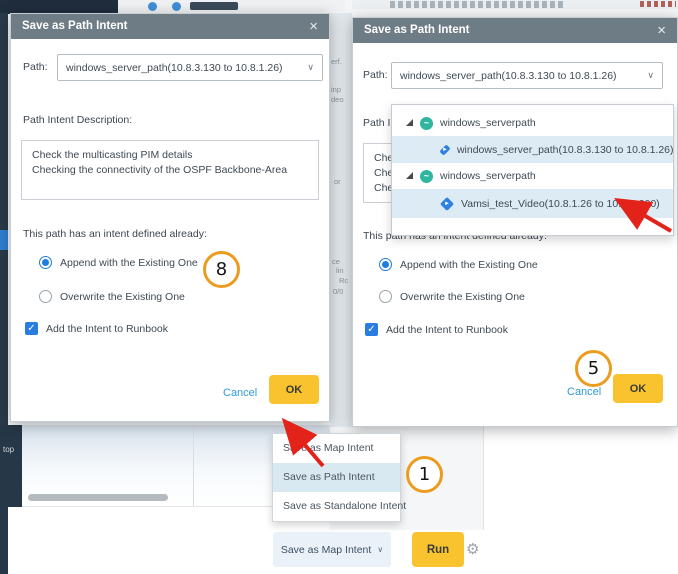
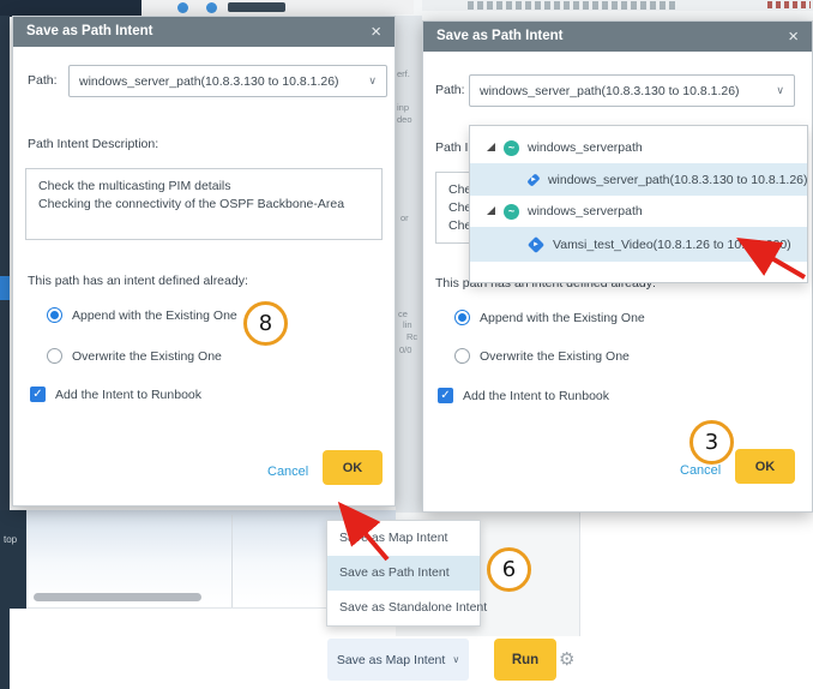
  erf.
  inp
  deo
  or
  ce
  lin
  Rc
  0/0
  top
  Save as Map Intent
  Save as Path Intent
  Save as Standalone Intent
  Save as Map Intent
  ∨
  Run
  ⚙
  Save as Path Intent
  ×
  Path:
  windows_server_path(10.8.3.130 to 10.8.1.26)
  ∨
  Path Intent Description:
  Check the multicasting PIM details
  Checking the connectivity of the OSPF Backbone-Area
  This path has an intent defined already:
  Append with the Existing One
  Overwrite the Existing One
  ✓
  Add the Intent to Runbook
  Cancel
  OK
  Save as Path Intent
  ×
  Path:
  windows_server_path(10.8.3.130 to 10.8.1.26)
  ∨
  ~
  windows_serverpath
  windows_server_path(10.8.3.130 to 10.8.1.26)
  ~
  windows_serverpath
  Vamsi_test_Video(10.8.1.26 to 10..3.200)
  This path has an intent defined already:
  Append with the Existing One
  Overwrite the Existing One
  ✓
  Add the Intent to Runbook
  Cancel
  OK
- 1
+ 6
  8
- 5
+ 3
